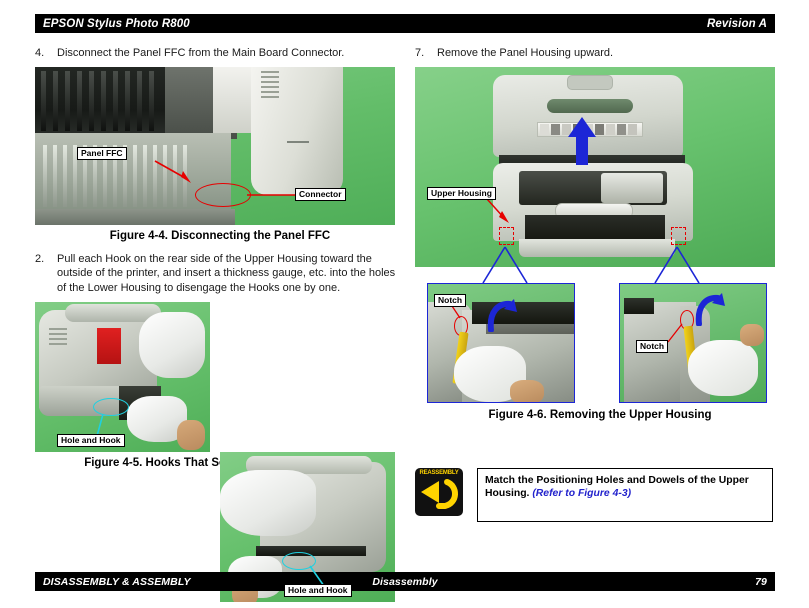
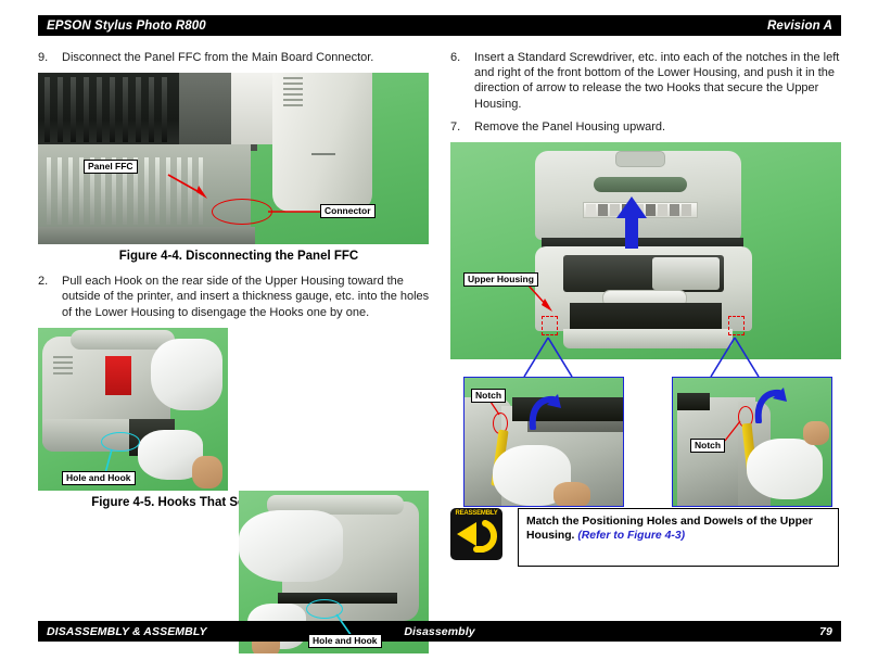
  EPSON Stylus Photo R800
  Revision A
- 4.
+ 9.
  Disconnect the Panel FFC from the Main Board Connector.
  Panel FFC
  Connector
  Figure 4-4. Disconnecting the Panel FFC
  2.
  Pull each Hook on the rear side of the Upper Housing toward the outside of the printer, and insert a thickness gauge, etc. into the holes of the Lower Housing to disengage the Hooks one by one.
  Hole and Hook
  Hole and Hook
+ 6.
+ Insert a Standard Screwdriver, etc. into each of the notches in the left and right of the front bottom of the Lower Housing, and push it in the direction of arrow to release the two Hooks that secure the Upper Housing.
  7.
  Remove the Panel Housing upward.
  Upper Housing
  Notch
  Notch
- Figure 4-6. Removing the Upper Housing
  Match the Positioning Holes and Dowels of the Upper Housing. (Refer to Figure 4-3)
  DISASSEMBLY & ASSEMBLY
  Disassembly
  79
